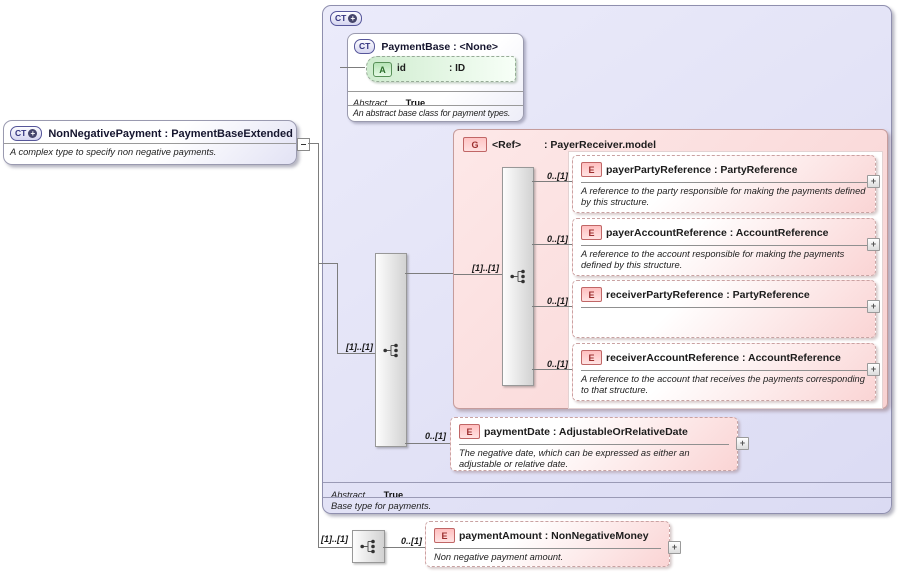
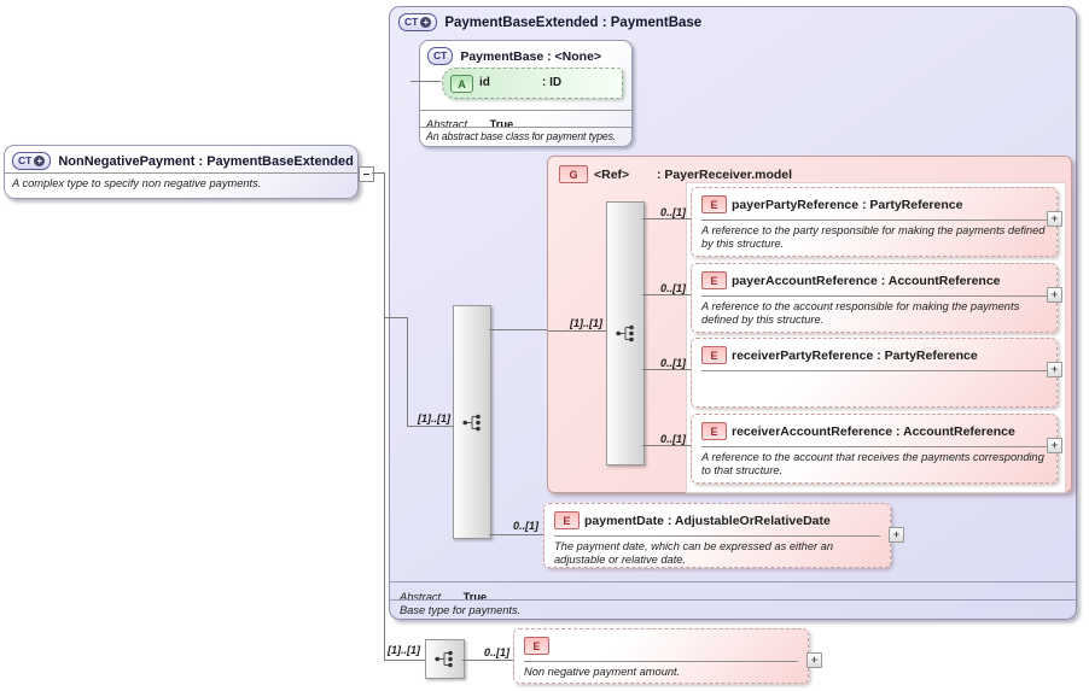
  CT
  +
+ PaymentBaseExtended : PaymentBase
  Abstract True
  Base type for payments.
  CT
  PaymentBase : <None>
  A
  id
  : ID
  Abstract True
  An abstract base class for payment types.
  G
  <Ref>
  : PayerReceiver.model
  [1]..[1]
  0..[1]
  0..[1]
  0..[1]
  0..[1]
  E
  payerPartyReference : PartyReference
  A reference to the party responsible for making the payments defined by this structure.
  E
  payerAccountReference : AccountReference
  A reference to the account responsible for making the payments defined by this structure.
  E
  receiverPartyReference : PartyReference
  E
  receiverAccountReference : AccountReference
  A reference to the account that receives the payments corresponding to that structure.
  +
  +
  +
  +
  E
  paymentDate : AdjustableOrRelativeDate
- The negative date, which can be expressed as either an adjustable or relative date.
+ The payment date, which can be expressed as either an adjustable or relative date.
  +
  CT
  +
  NonNegativePayment : PaymentBaseExtended
  A complex type to specify non negative payments.
  E
- paymentAmount : NonNegativeMoney
  Non negative payment amount.
  +
  [1]..[1]
  0..[1]
  [1]..[1]
  0..[1]
